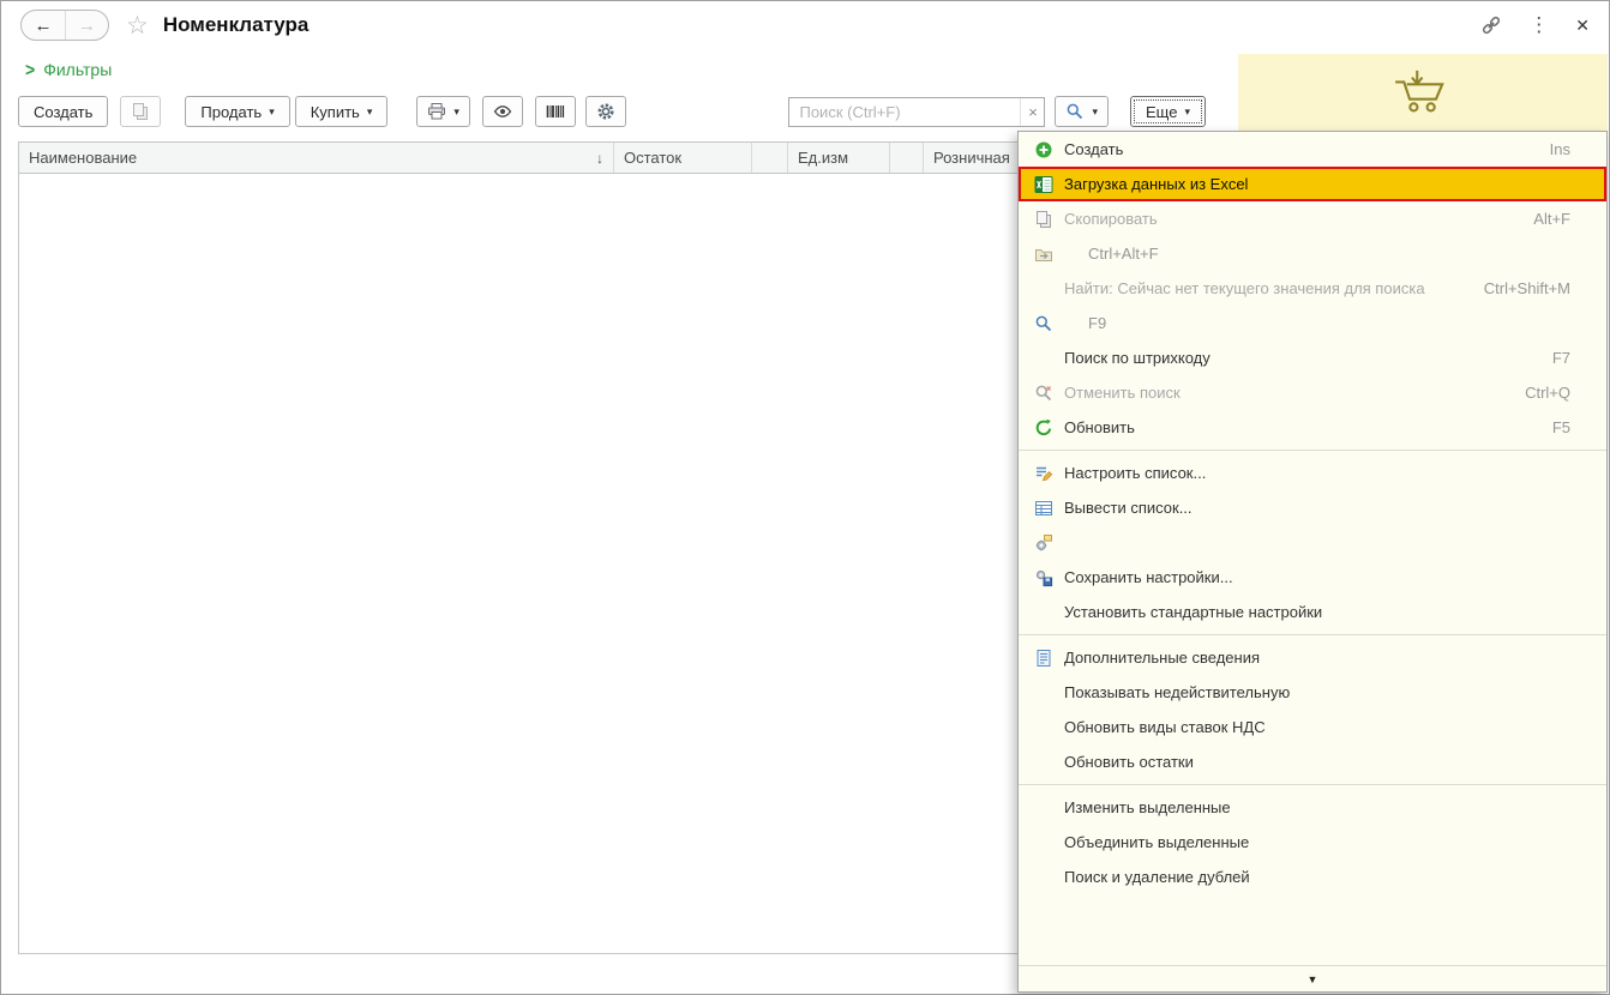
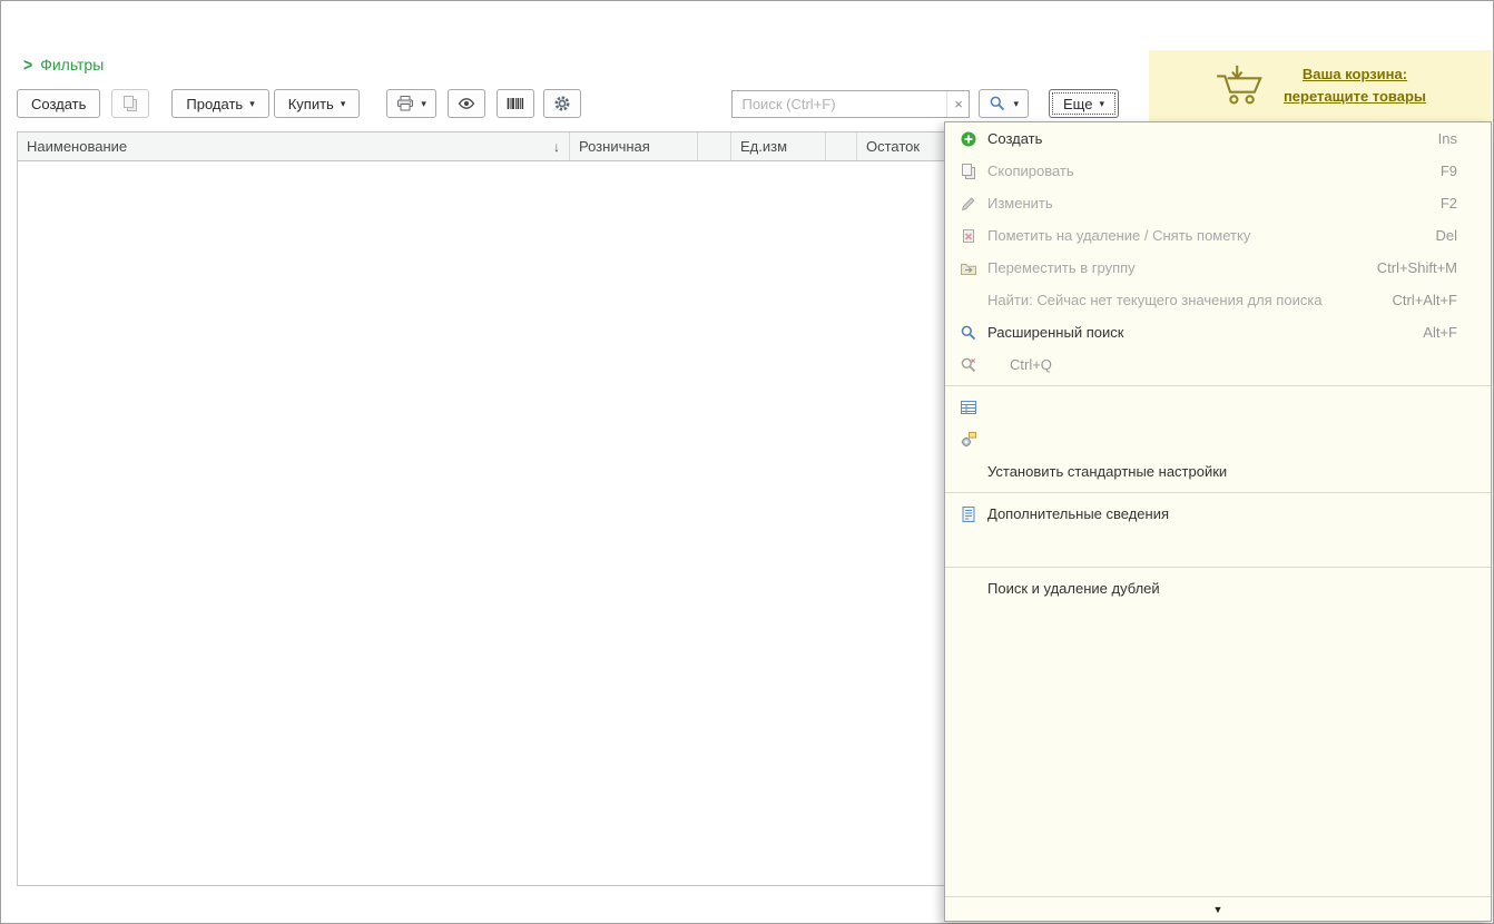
- ←
- →
- ☆
- Номенклатура
- ⋮
- ✕
  >
  Фильтры
+ Ваша корзина:
+ перетащите товары
  Создать
  Продать
  ▾
  Купить
  ▾
  ▾
  Поиск (Ctrl+F)
  ×
  ▾
  Еще
  ▾
  Наименование
  ↓
- Остаток
+ Розничная
  Ед.изм
- Розничная
+ Остаток
  Создать
  Ins
- Загрузка данных из Excel
  Скопировать
- Alt+F
+ F9
+ Изменить
+ F2
+ Пометить на удаление / Снять пометку
+ Del
+ Переместить в группу
- Ctrl+Alt+F
+ Ctrl+Shift+M
  Найти: Сейчас нет текущего значения для поиска
- Ctrl+Shift+M
+ Ctrl+Alt+F
+ Расширенный поиск
- F9
+ Alt+F
- Поиск по штрихкоду
- F7
- Отменить поиск
  Ctrl+Q
- Обновить
- F5
- Настроить список...
- Вывести список...
- Сохранить настройки...
  Установить стандартные настройки
  Дополнительные сведения
- Показывать недействительную
- Обновить виды ставок НДС
- Обновить остатки
- Изменить выделенные
- Объединить выделенные
  Поиск и удаление дублей
  ▼
